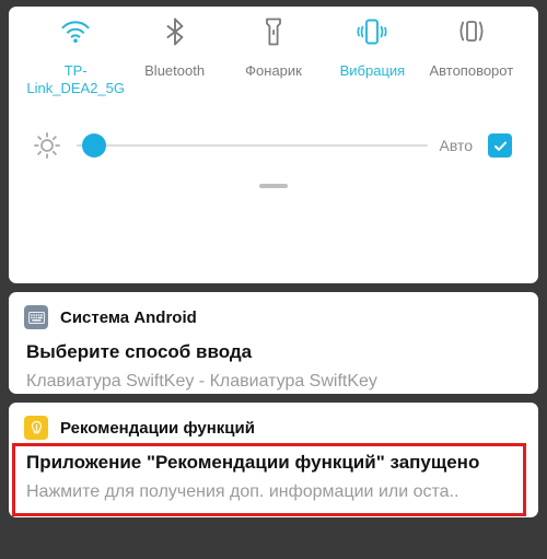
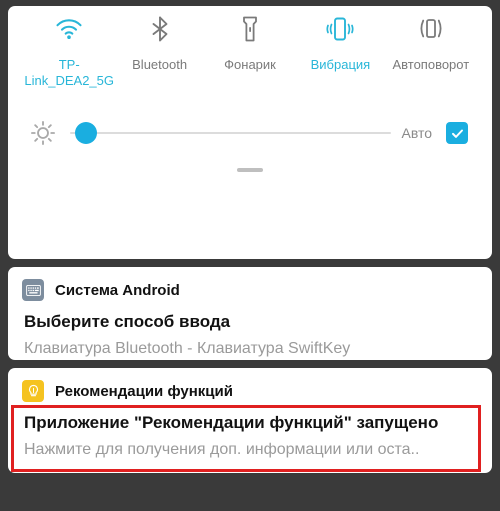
  TP-Link_DEA2_5G
  Bluetooth
  Фонарик
  Вибрация
  Автоповорот
  Авто
  Система Android
  Выберите способ ввода
- Клавиатура SwiftKey - Клавиатура SwiftKey
+ Клавиатура Bluetooth - Клавиатура SwiftKey
  Рекомендации функций
  Приложение "Рекомендации функций" запущено
  Нажмите для получения доп. информации или оста..
